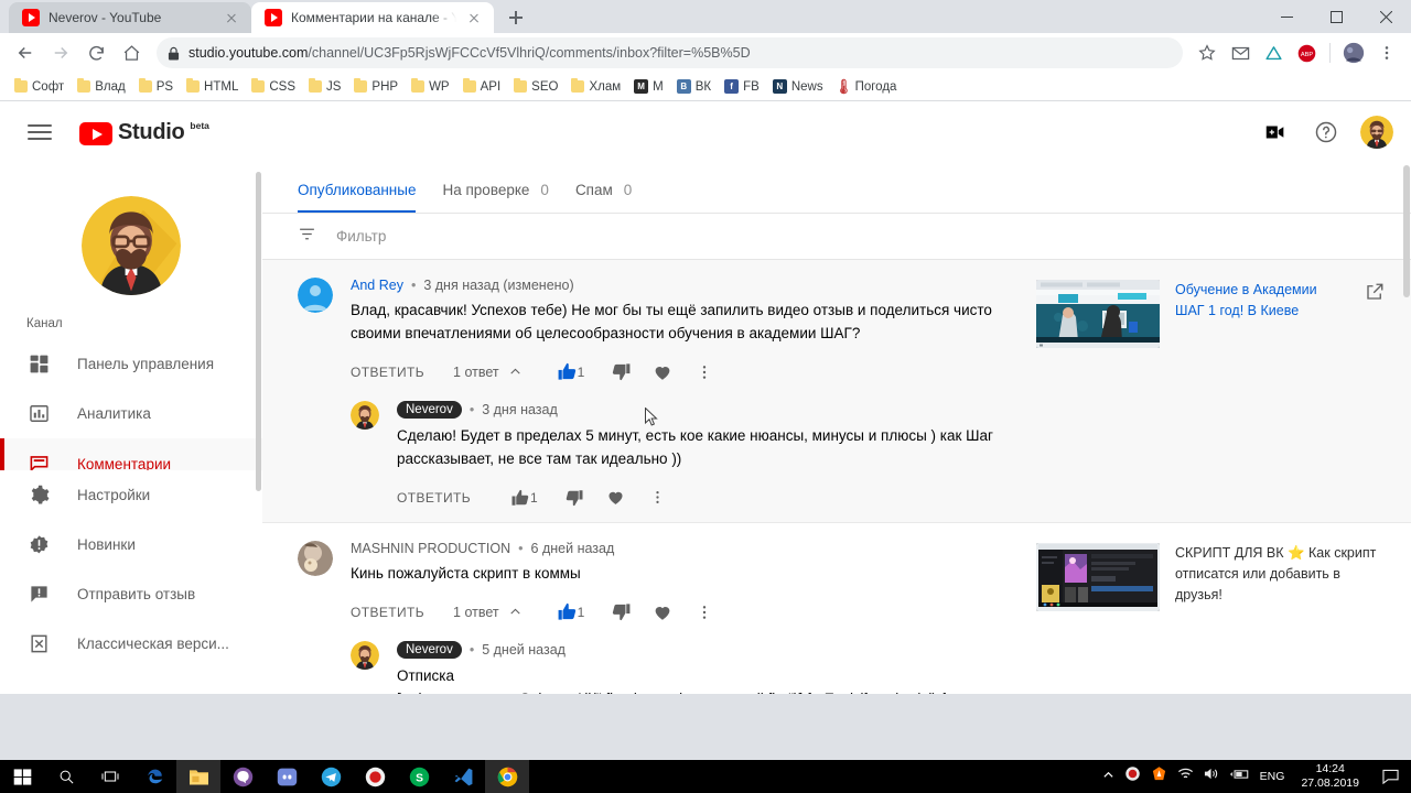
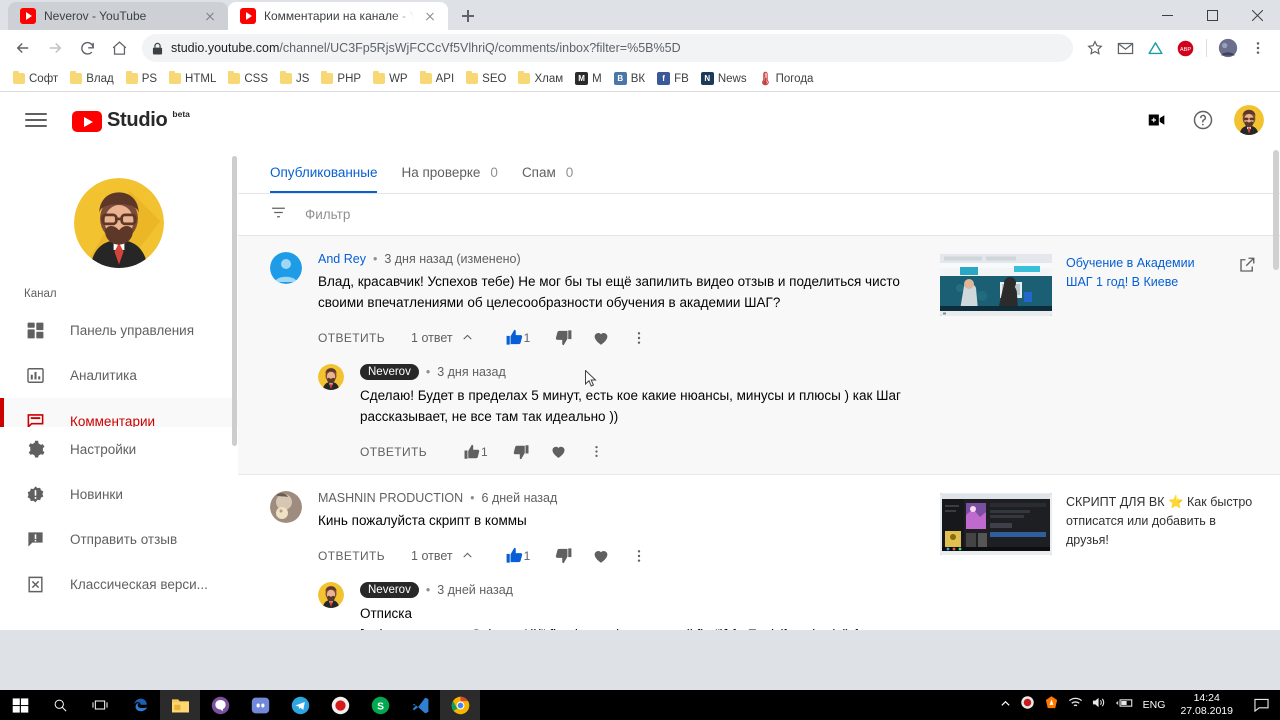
  Neverov - YouTube
  Комментарии на канале - Y
  studio.youtube.com/channel/UC3Fp5RjsWjFCCcVf5VlhriQ/comments/inbox?filter=%5B%5D
  Софт
  Влад
  PS
  HTML
  CSS
  JS
  PHP
  WP
  API
  SEO
  Хлам
  M
  M
  B
  ВК
  f
  FB
  N
  News
  🌡
  Погода
  Studio
  beta
  Канал
  Панель управления
  Аналитика
  Комментарии
  Настройки
  Новинки
  Отправить отзыв
  Классическая верси...
  Опубликованные
  На проверке
  0
  Спам
  0
  Фильтр
  And Rey
  •
  3 дня назад (изменено)
  Влад, красавчик! Успехов тебе) Не мог бы ты ещё запилить видео отзыв и поделиться чисто своими впечатлениями об целесообразности обучения в академии ШАГ?
  ОТВЕТИТЬ
  1 ответ
  1
  Neverov
  •
  3 дня назад
  Сделаю! Будет в пределах 5 минут, есть кое какие нюансы, минусы и плюсы ) как Шаг рассказывает, не все там так идеально ))
  ОТВЕТИТЬ
  1
  Обучение в Академии ШАГ 1 год! В Киеве
  MASHNIN PRODUCTION
  •
  6 дней назад
  Кинь пожалуйста скрипт в коммы
  ОТВЕТИТЬ
  1 ответ
  1
  Neverov
  •
- 5 дней назад
+ 3 дней назад
  Отписка
- СКРИПТ ДЛЯ ВК ⭐ Как скрипт отписатся или добавить в друзья!
+ СКРИПТ ДЛЯ ВК ⭐ Как быстро отписатся или добавить в друзья!
  S
  ENG
  14:24
  27.08.2019
